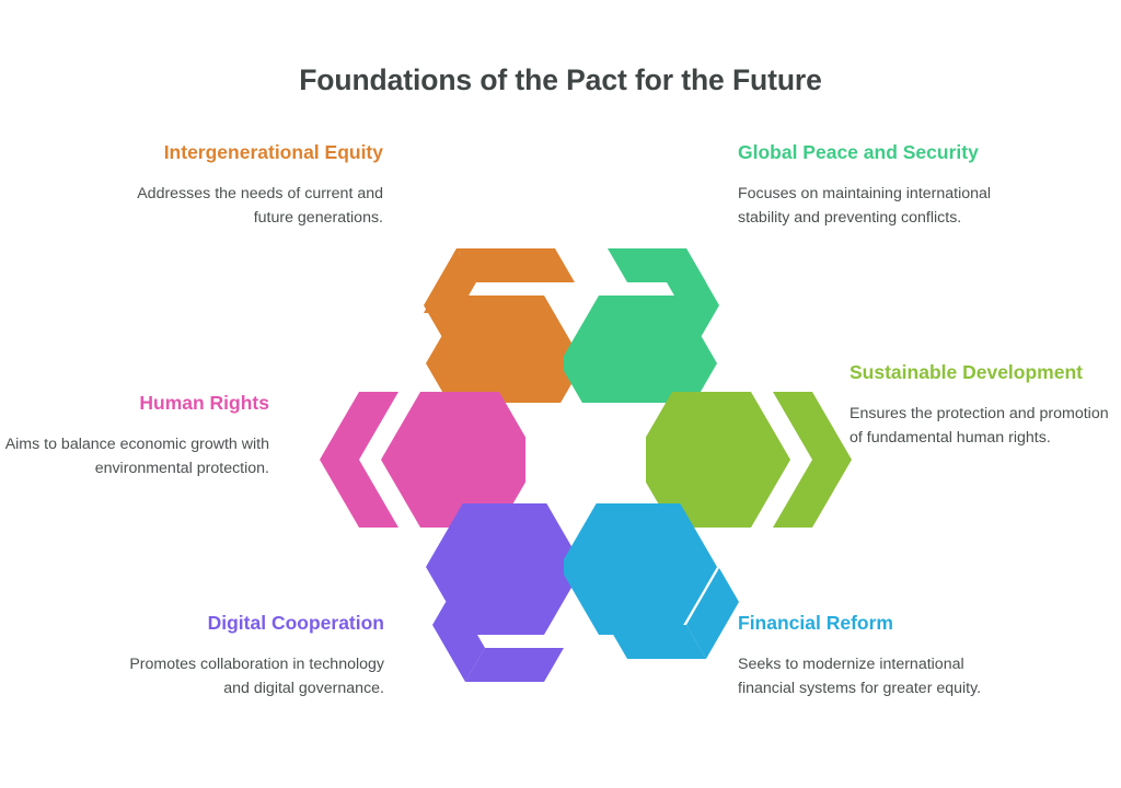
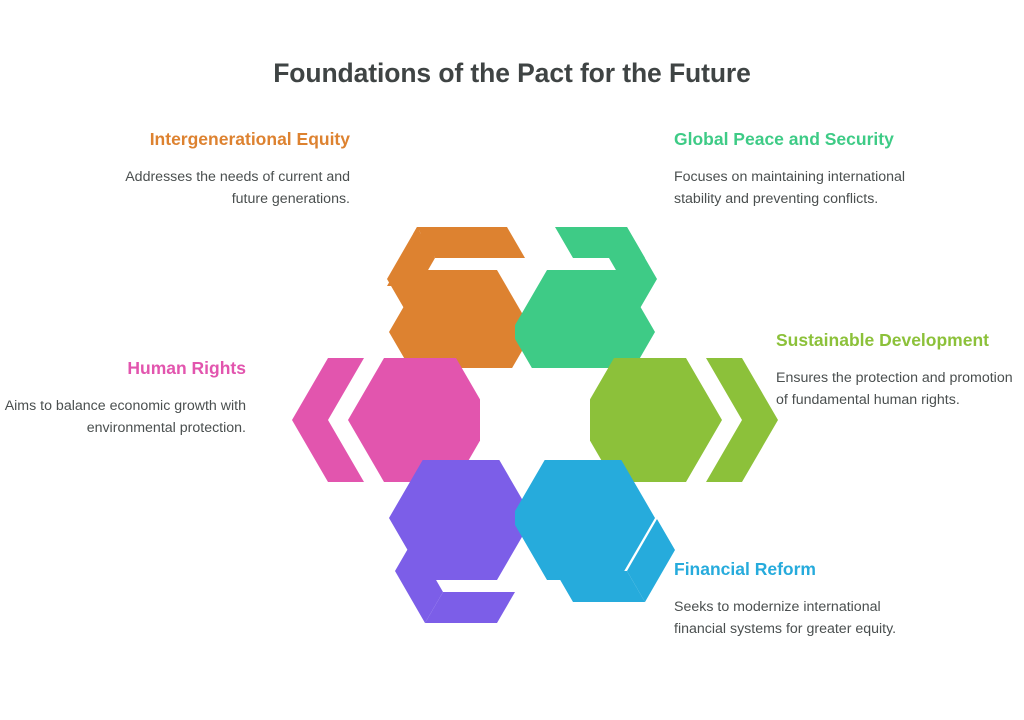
  Foundations of the Pact for the Future
  Intergenerational Equity
  Addresses the needs of current and future generations.
  Global Peace and Security
  Focuses on maintaining international stability and preventing conflicts.
  Human Rights
  Aims to balance economic growth with environmental protection.
  Sustainable Development
  Ensures the protection and promotion of fundamental human rights.
- Digital Cooperation
- Promotes collaboration in technology and digital governance.
  Financial Reform
  Seeks to modernize international financial systems for greater equity.
